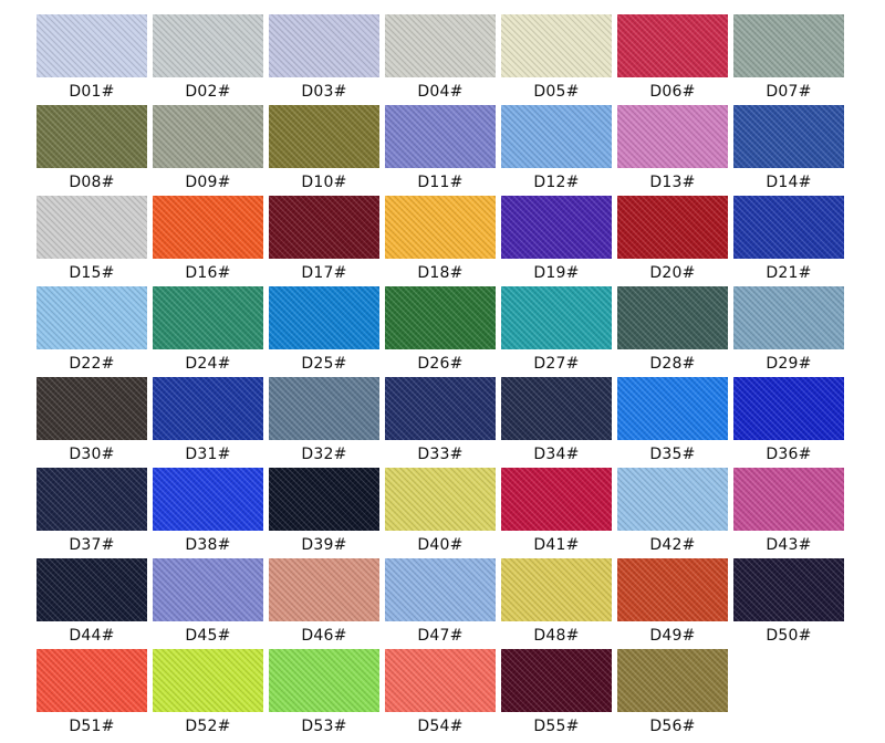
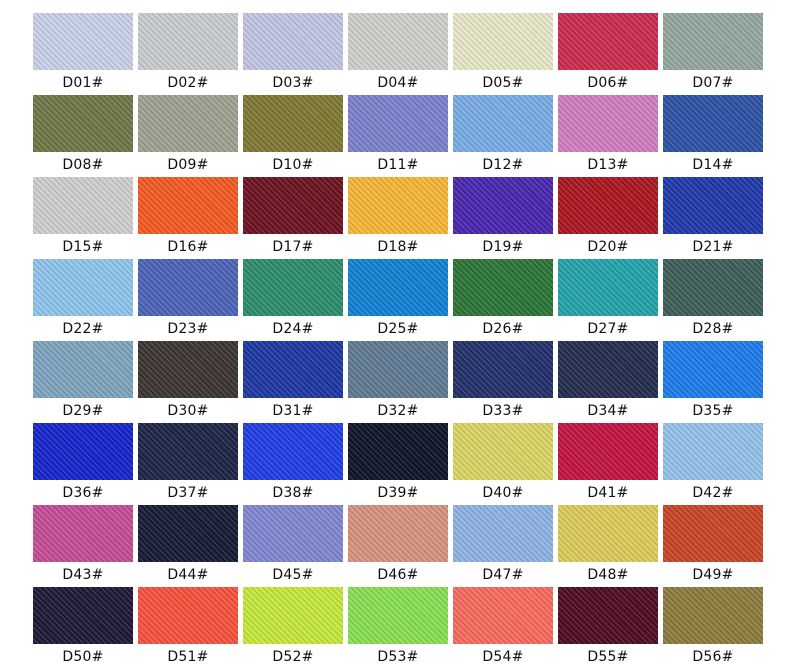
  D01#
  D02#
  D03#
  D04#
  D05#
  D06#
  D07#
  D08#
  D09#
  D10#
  D11#
  D12#
  D13#
  D14#
  D15#
  D16#
  D17#
  D18#
  D19#
  D20#
  D21#
  D22#
+ D23#
  D24#
  D25#
  D26#
  D27#
  D28#
  D29#
  D30#
  D31#
  D32#
  D33#
  D34#
  D35#
  D36#
  D37#
  D38#
  D39#
  D40#
  D41#
  D42#
  D43#
  D44#
  D45#
  D46#
  D47#
  D48#
  D49#
  D50#
  D51#
  D52#
  D53#
  D54#
  D55#
  D56#
